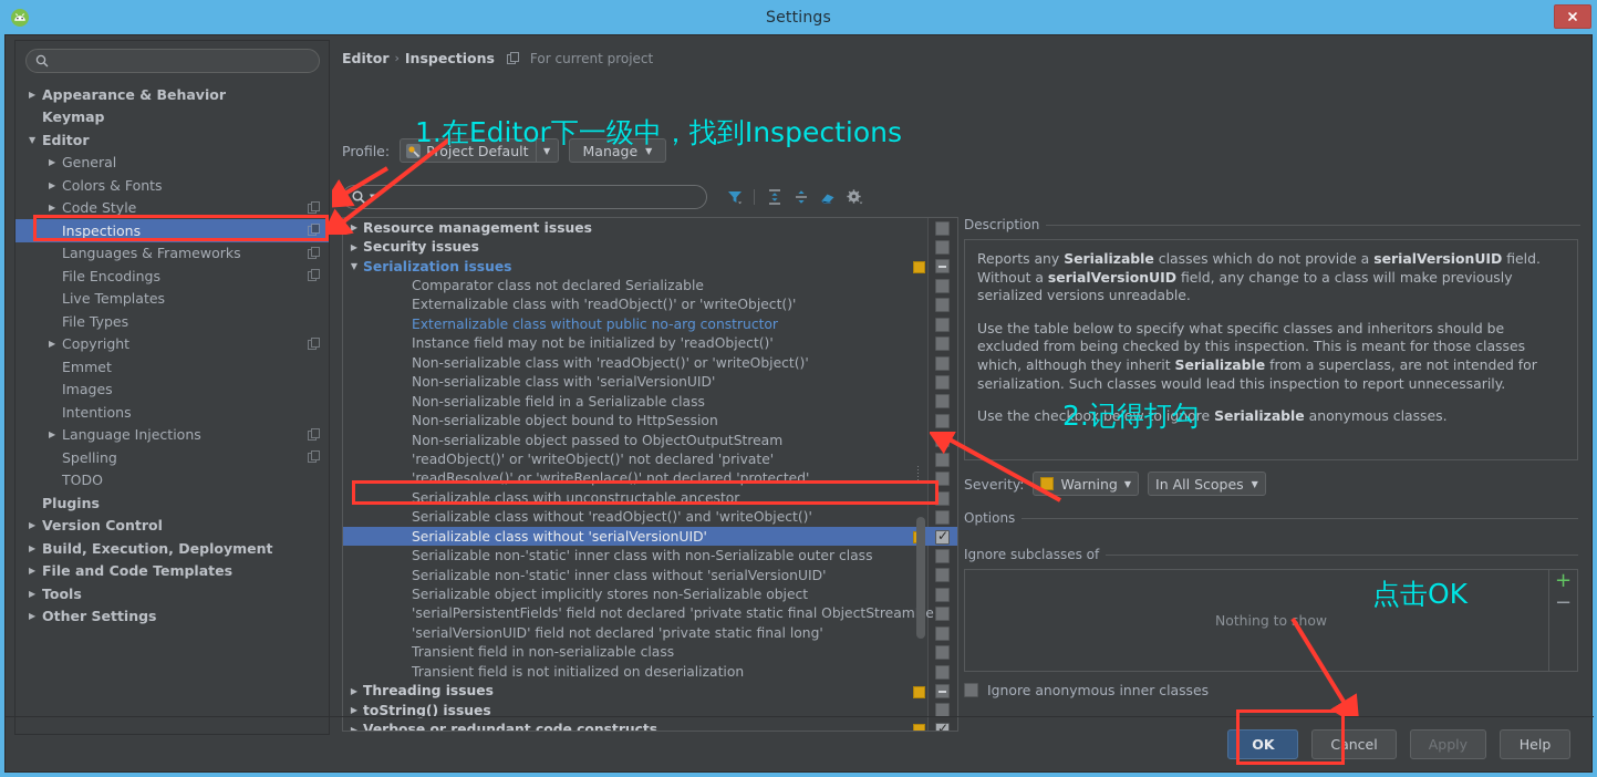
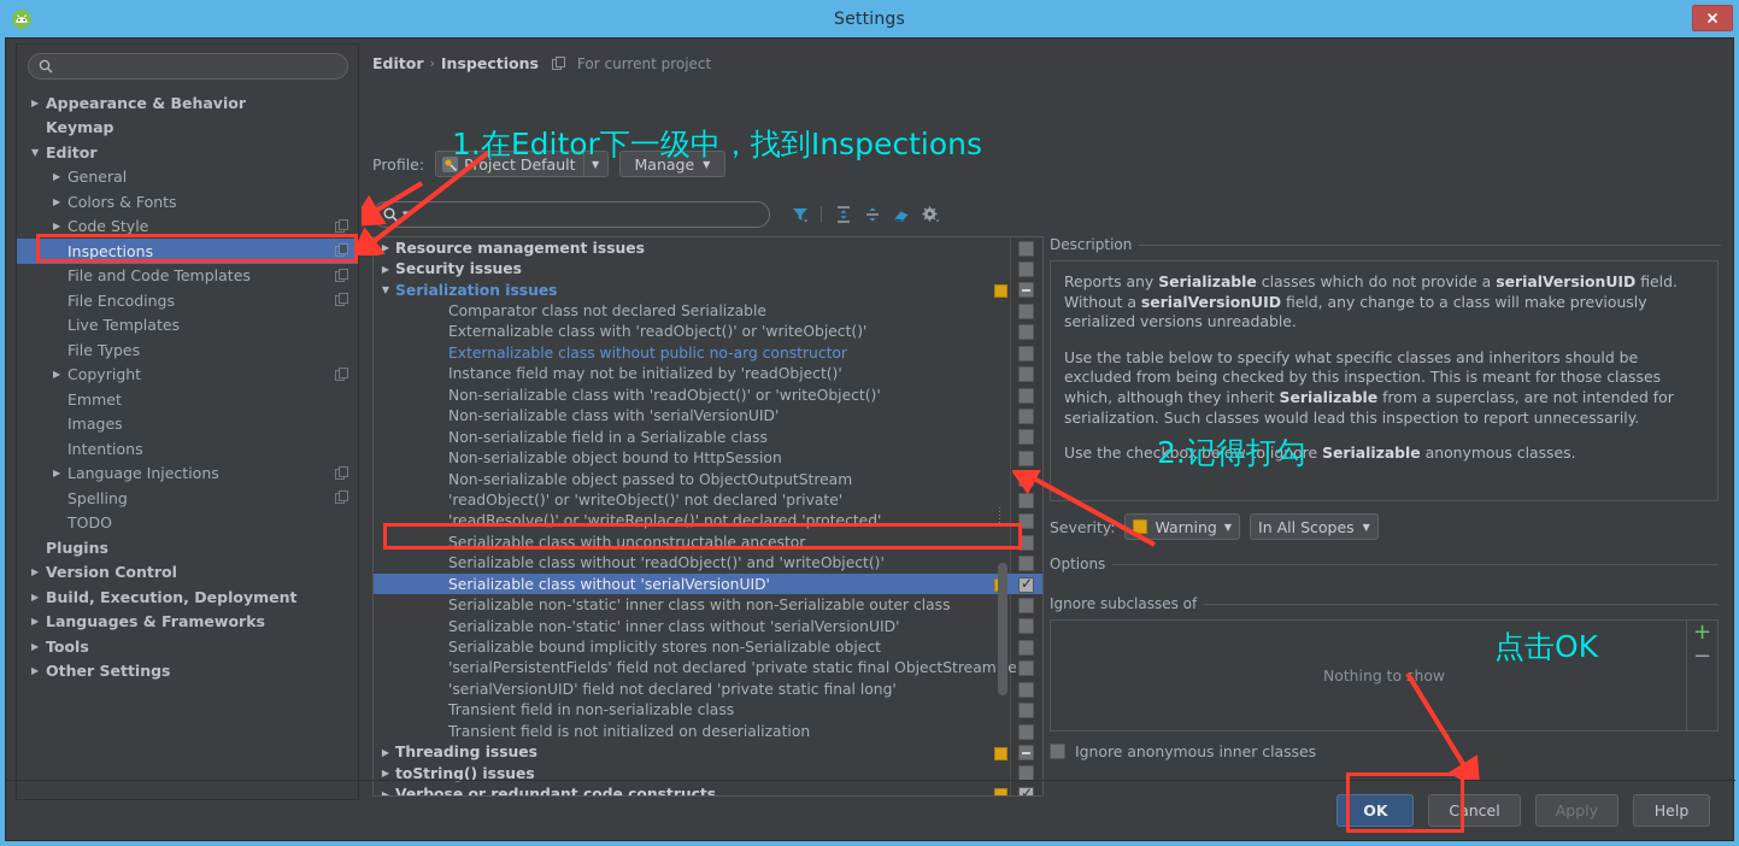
  Settings
  ▶
  Appearance & Behavior
  Keymap
  ▼
  Editor
  ▶
  General
  ▶
  Colors & Fonts
  ▶
  Code Style
  Inspections
- Languages & Frameworks
+ File and Code Templates
  File Encodings
  Live Templates
  File Types
  ▶
  Copyright
  Emmet
  Images
  Intentions
  ▶
  Language Injections
  Spelling
  TODO
  Plugins
  ▶
  Version Control
  ▶
  Build, Execution, Deployment
  ▶
- File and Code Templates
+ Languages & Frameworks
  ▶
  Tools
  ▶
  Other Settings
  Editor
  ›
  Inspections
  For current project
  Profile:
  Poject Default
  ▼
  Manage
  ▼
  ▶
  Resource management issues
  ▶
  Security issues
  ▼
  Serialization issues
  Comparator class not declared Serializable
  Externalizable class with 'readObject()' or 'writeObject()'
  Externalizable class without public no-arg constructor
  Instance field may not be initialized by 'readObject()'
  Non-serializable class with 'readObject()' or 'writeObject()'
  Non-serializable class with 'serialVersionUID'
  Non-serializable field in a Serializable class
  Non-serializable object bound to HttpSession
  Non-serializable object passed to ObjectOutputStream
  'readObject()' or 'writeObject()' not declared 'private'
  'readResolve()' or 'writeReplace()' not declared 'protected'
  Serializable class with unconstructable ancestor
  Serializable class without 'readObject()' and 'writeObject()'
  Serializable class without 'serialVersionUID'
  Serializable non-'static' inner class with non-Serializable outer class
  Serializable non-'static' inner class without 'serialVersionUID'
- Serializable object implicitly stores non-Serializable object
+ Serializable bound implicitly stores non-Serializable object
  'serialPersistentFields' field not declared 'private static final ObjectStreame
  'serialVersionUID' field not declared 'private static final long'
  Transient field in non-serializable class
  Transient field is not initialized on deserialization
  ▶
  Threading issues
  ▶
  toString() issues
  ▶
  Verbose or redundant code constructs
  Description
  Reports any Serializable classes which do not provide a serialVersionUID field. Without a serialVersionUID field, any change to a class will make previously serialized versions unreadable.
  Use the table below to specify what specific classes and inheritors should be excluded from being checked by this inspection. This is meant for those classes which, although they inherit Serializable from a superclass, are not intended for serialization. Such classes would lead this inspection to report unnecessarily.
  Use the checkbox below to ignore Serializable anonymous classes.
  Severity:
  Warning
  ▼
  In All Scopes
  ▼
  Options
  Ignore subclasses of
  Nothing tohow
  +
  −
  Ignore anonymous inner classes
  OK
  Cancel
  Apply
  Help
  1.在Editor下一级中，找到Inspections
  2.记得打勾
  点击OK
